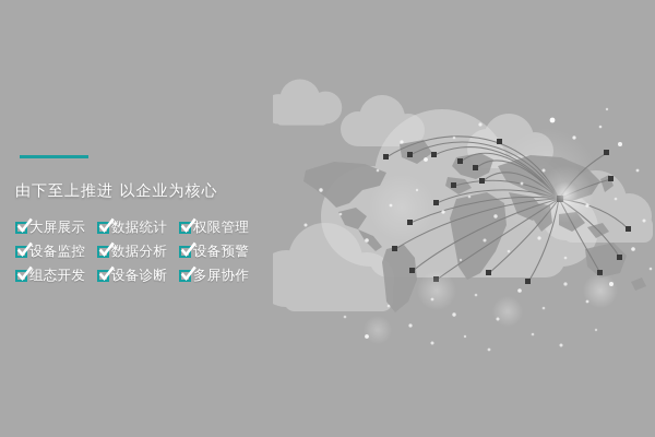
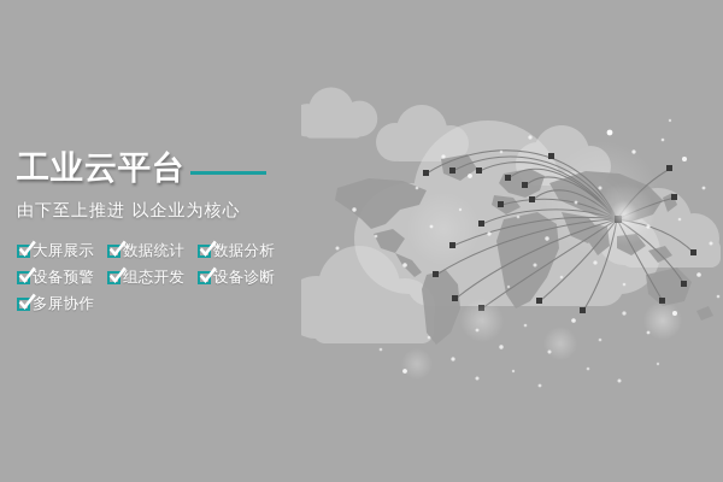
+ 工业云平台
  由下至上推进 以企业为核心
  大屏展示
  数据统计
- 权限管理
- 设备监控
  数据分析
  设备预警
  组态开发
  设备诊断
  多屏协作
